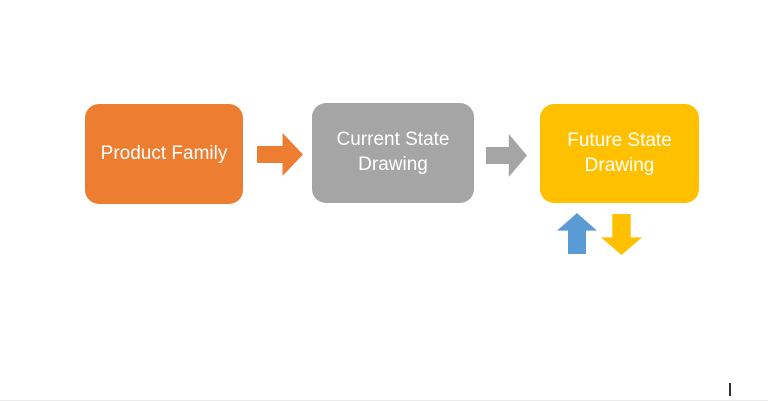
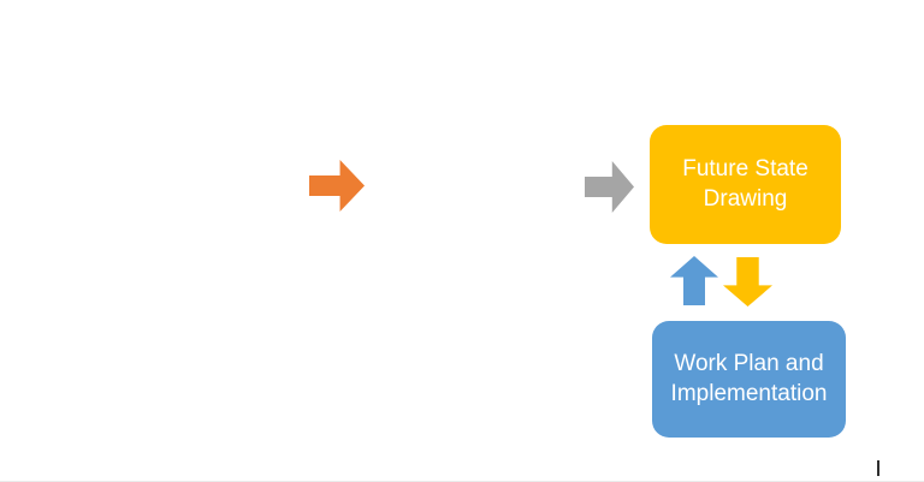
- Product Family
- Current State Drawing
  Future State Drawing
+ Work Plan and Implementation
